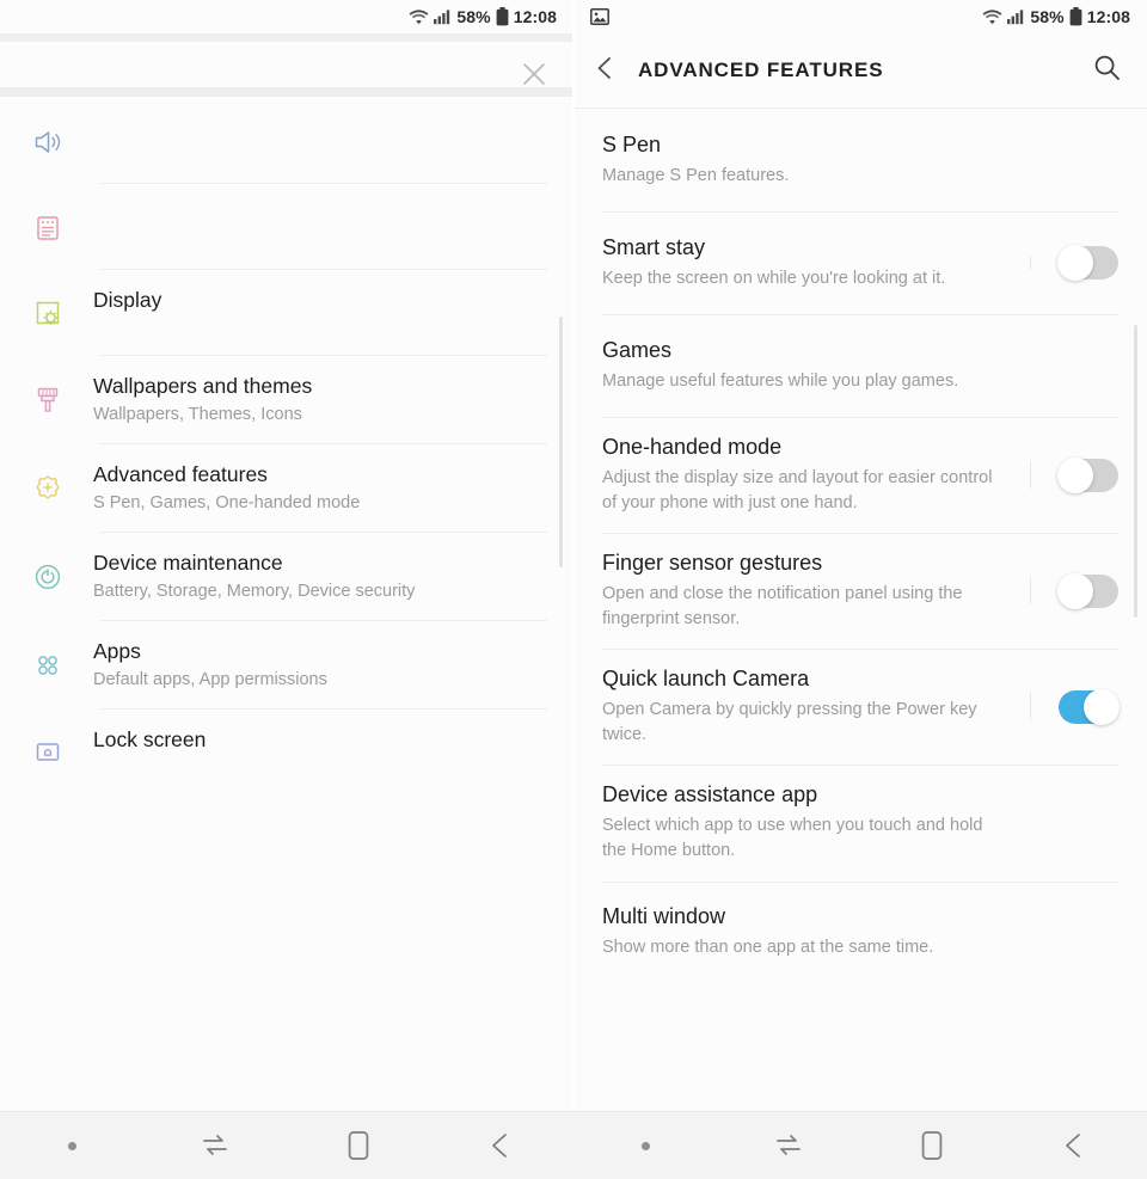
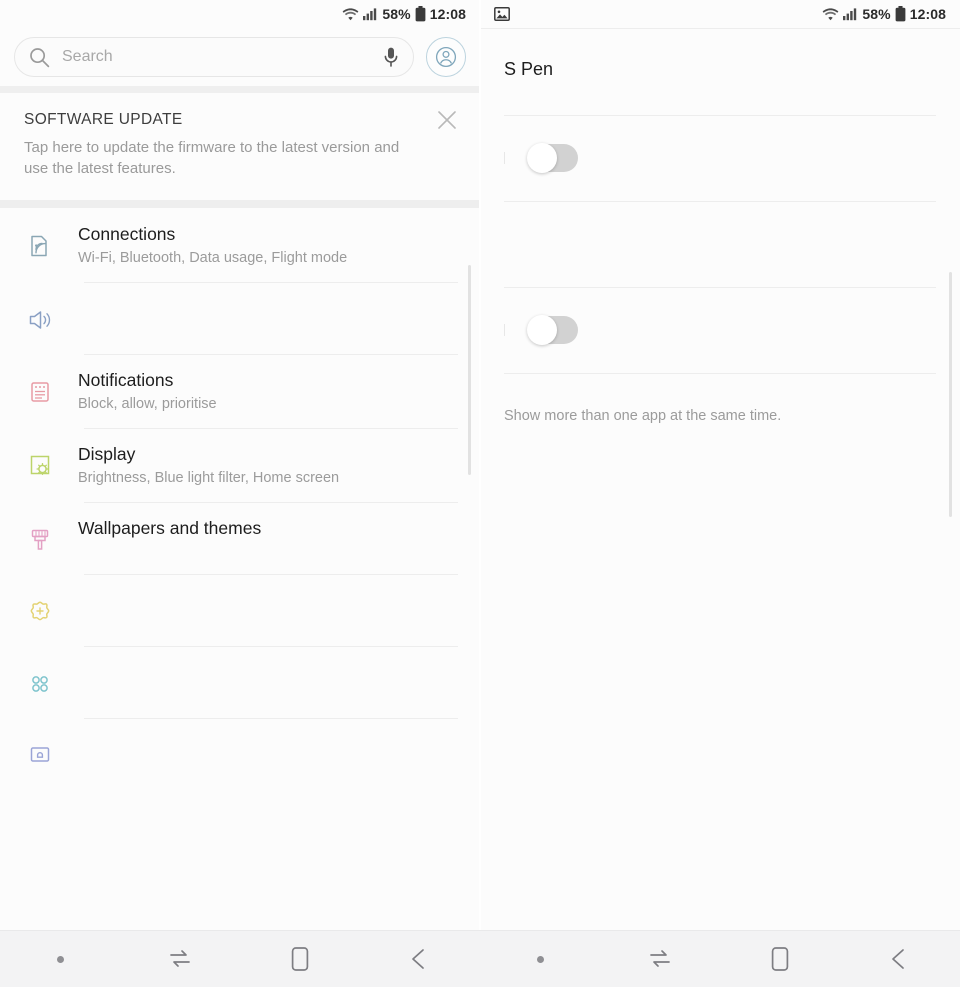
  58%
  12:08
+ Search
+ SOFTWARE UPDATE
+ Tap here to update the firmware to the latest version and use the latest features.
+ Connections
+ Wi-Fi, Bluetooth, Data usage, Flight mode
+ Notifications
+ Block, allow, prioritise
  Display
+ Brightness, Blue light filter, Home screen
  Wallpapers and themes
- Wallpapers, Themes, Icons
- Advanced features
- S Pen, Games, One-handed mode
- Device maintenance
- Battery, Storage, Memory, Device security
- Apps
- Default apps, App permissions
- Lock screen
  58%
  12:08
- ADVANCED FEATURES
  S Pen
- Manage S Pen features.
- Smart stay
- Keep the screen on while you're looking at it.
- Games
- Manage useful features while you play games.
- One-handed mode
- Adjust the display size and layout for easier control of your phone with just one hand.
- Finger sensor gestures
- Open and close the notification panel using the fingerprint sensor.
- Quick launch Camera
- Open Camera by quickly pressing the Power key twice.
- Device assistance app
- Select which app to use when you touch and hold the Home button.
- Multi window
  Show more than one app at the same time.
